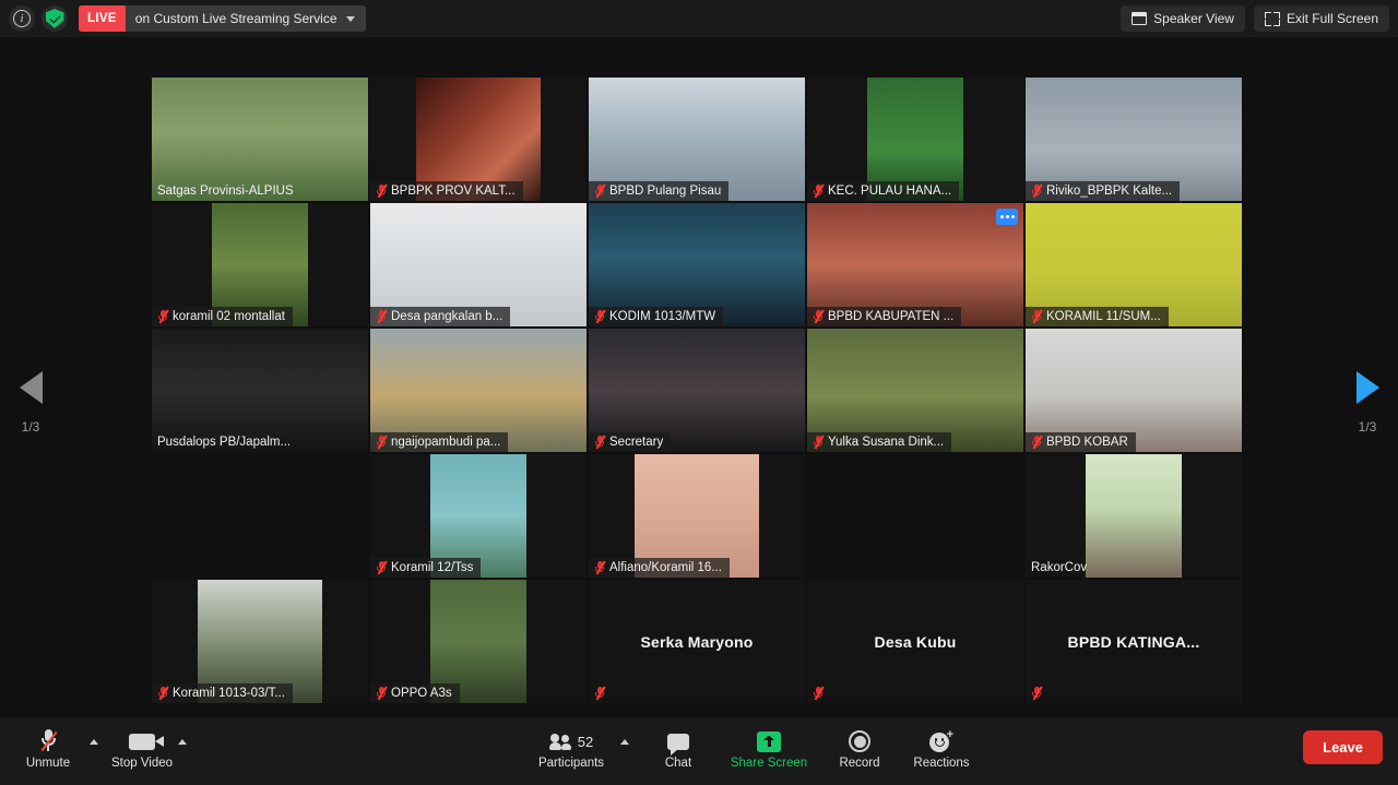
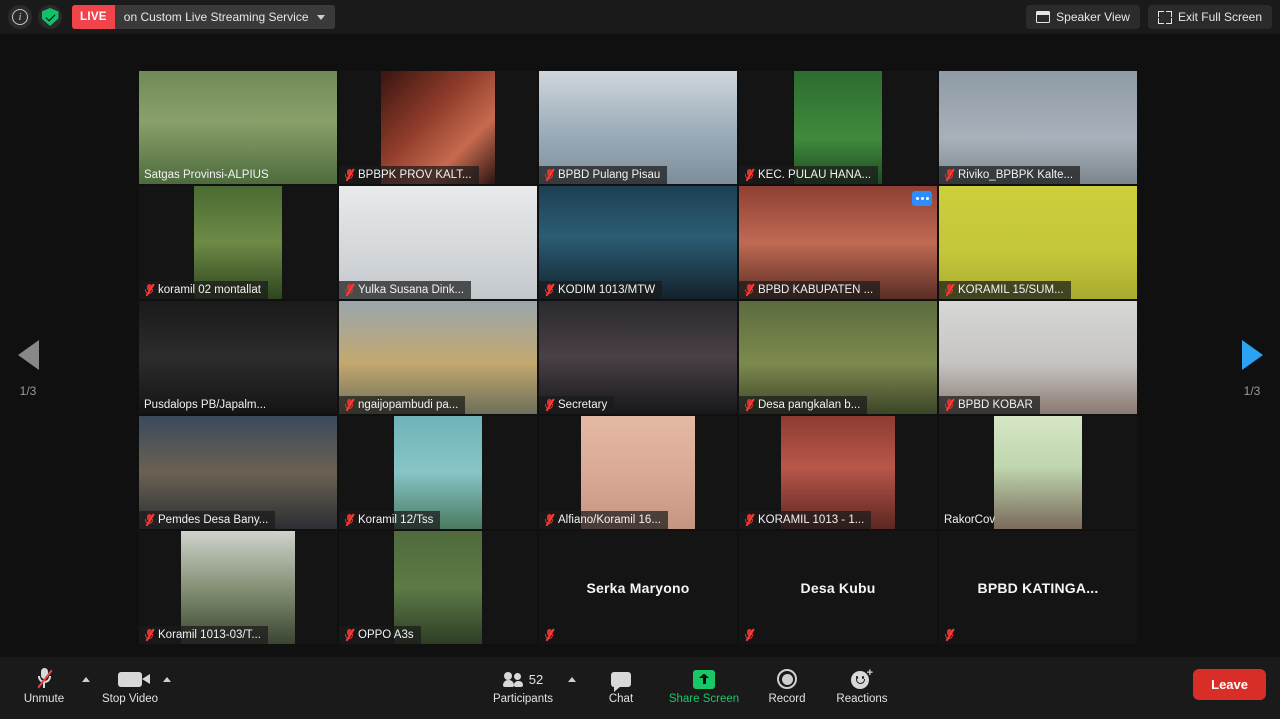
  i
  LIVE
  on Custom Live Streaming Service
  Speaker View
  Exit Full Screen
  1/3
  1/3
  Satgas Provinsi-ALPIUS
  BPBPK PROV KALT...
  BPBD Pulang Pisau
  KEC. PULAU HANA...
  Riviko_BPBPK Kalte...
  koramil 02 montallat
- Desa pangkalan b...
+ Yulka Susana Dink...
  KODIM 1013/MTW
  BPBD KABUPATEN ...
- KORAMIL 11/SUM...
+ KORAMIL 15/SUM...
  Pusdalops PB/Japalm...
  ngaijopambudi pa...
  Secretary
- Yulka Susana Dink...
+ Desa pangkalan b...
  BPBD KOBAR
+ Pemdes Desa Bany...
  Koramil 12/Tss
  Alfiano/Koramil 16...
+ KORAMIL 1013 - 1...
  RakorCov
  Koramil 1013-03/T...
  OPPO A3s
  Serka Maryono
  Desa Kubu
  BPBD KATINGA...
  Unmute
  Stop Video
  52
  Participants
  Chat
  Share Screen
  Record
  +
  Reactions
  Leave
